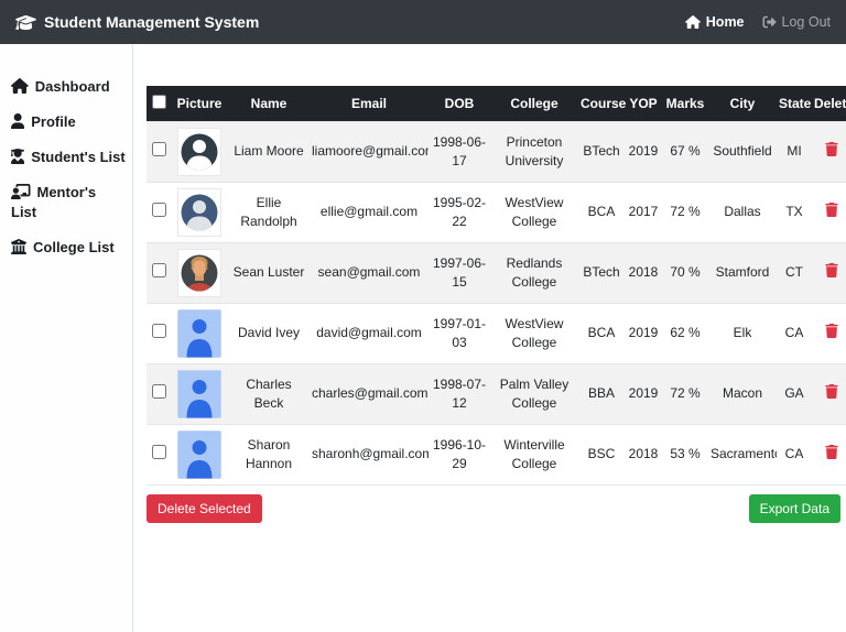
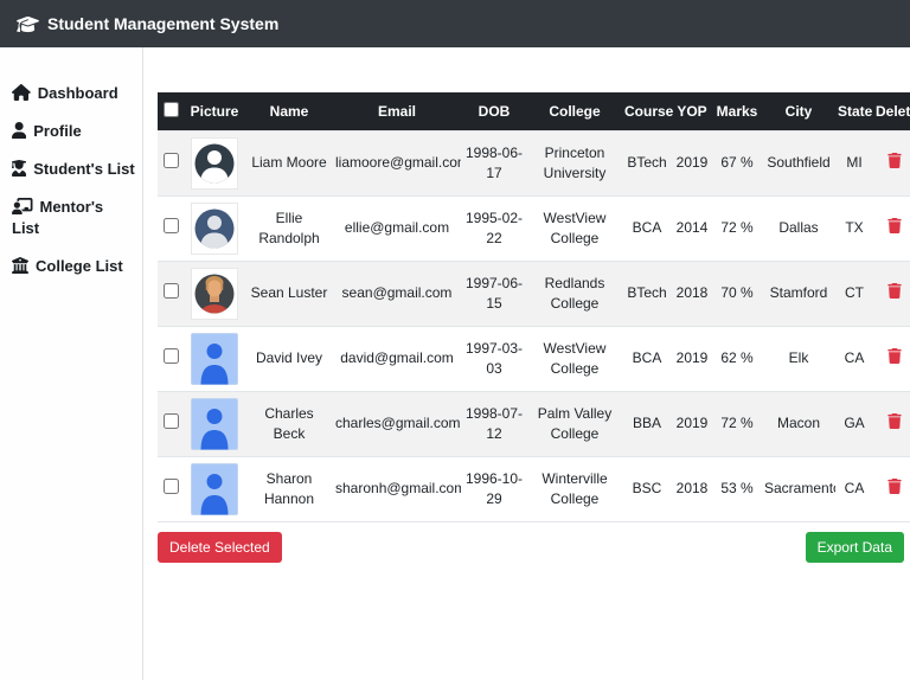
  Student Management System
- Home
- Log Out
  Dashboard
  Profile
  Student's List
  Mentor's List
  College List
  	Picture	Name	Email	DOB	College	Course	YOP	Marks	City	State	Delet
  		Liam Moore	liamoore@gmail.co	1998-06-17	Princeton University	BTech	2019	67 %	Southfield	MI
- 		Ellie Randolph	ellie@gmail.com	1995-02-22	WestView College	BCA	2017	72 %	Dallas	TX
+ 		Ellie Randolph	ellie@gmail.com	1995-02-22	WestView College	BCA	2014	72 %	Dallas	TX
  		Sean Luster	sean@gmail.com	1997-06-15	Redlands College	BTech	2018	70 %	Stamford	CT
- 		David Ivey	david@gmail.com	1997-01-03	WestView College	BCA	2019	62 %	Elk	CA
+ 		David Ivey	david@gmail.com	1997-03-03	WestView College	BCA	2019	62 %	Elk	CA
  		Charles Beck	charles@gmail.com	1998-07-12	Palm Valley College	BBA	2019	72 %	Macon	GA
  		Sharon Hannon	sharonh@gmail.com	1996-10-29	Winterville College	BSC	2018	53 %	Sacrament	CA
  Delete Selected
  Export Data
